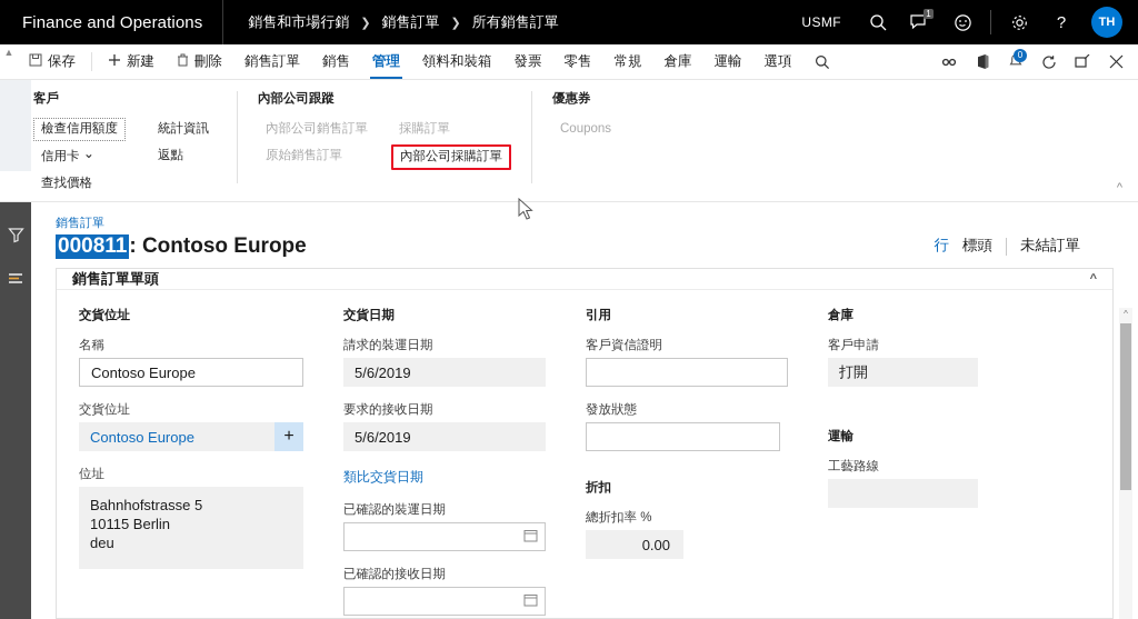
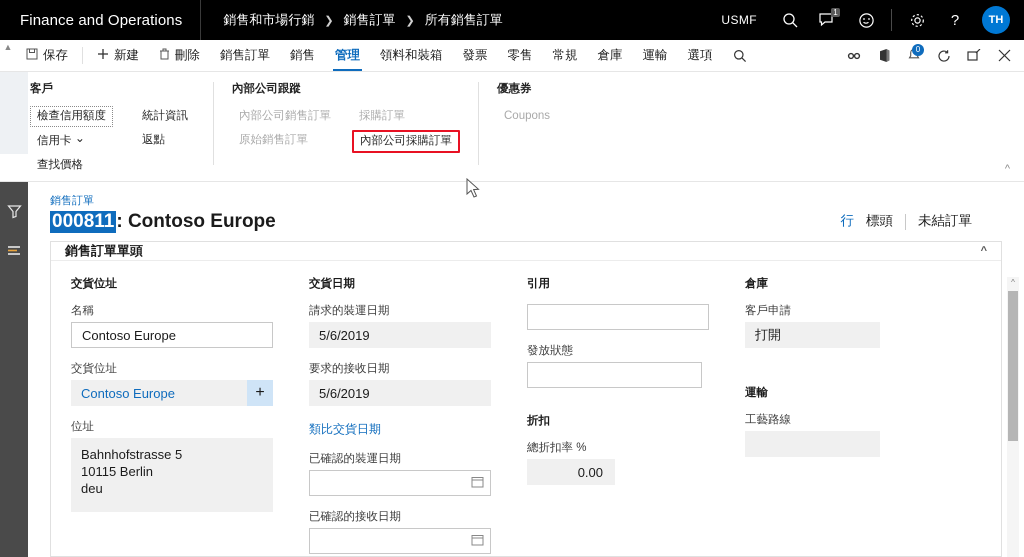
  Finance and Operations
  銷售和市場行銷
  ❯
  銷售訂單
  ❯
  所有銷售訂單
  USMF
  1
  ?
  TH
  ▲
  保存
  新建
  刪除
  銷售訂單
  銷售
  管理
  領料和裝箱
  發票
  零售
  常規
  倉庫
  運輸
  選項
  0
  客戶
  檢查信用額度
  信用卡
  查找價格
  統計資訊
  返點
  內部公司跟蹤
  內部公司銷售訂單
  原始銷售訂單
  採購訂單
  內部公司採購訂單
  優惠券
  Coupons
  ^
  銷售訂單
  000811
  : Contoso Europe
  行
  標頭
  未結訂單
  銷售訂單單頭
  ^
  交貨位址
  名稱
  Contoso Europe
  交貨位址
  Contoso Europe
  +
  位址
  Bahnhofstrasse 5
  10115 Berlin
  deu
  交貨日期
  請求的裝運日期
  5/6/2019
  要求的接收日期
  5/6/2019
  類比交貨日期
  已確認的裝運日期
  已確認的接收日期
  引用
- 客戶資信證明
  發放狀態
  折扣
  總折扣率 %
  0.00
  倉庫
  客戶申請
  打開
  運輸
  工藝路線
  ^
